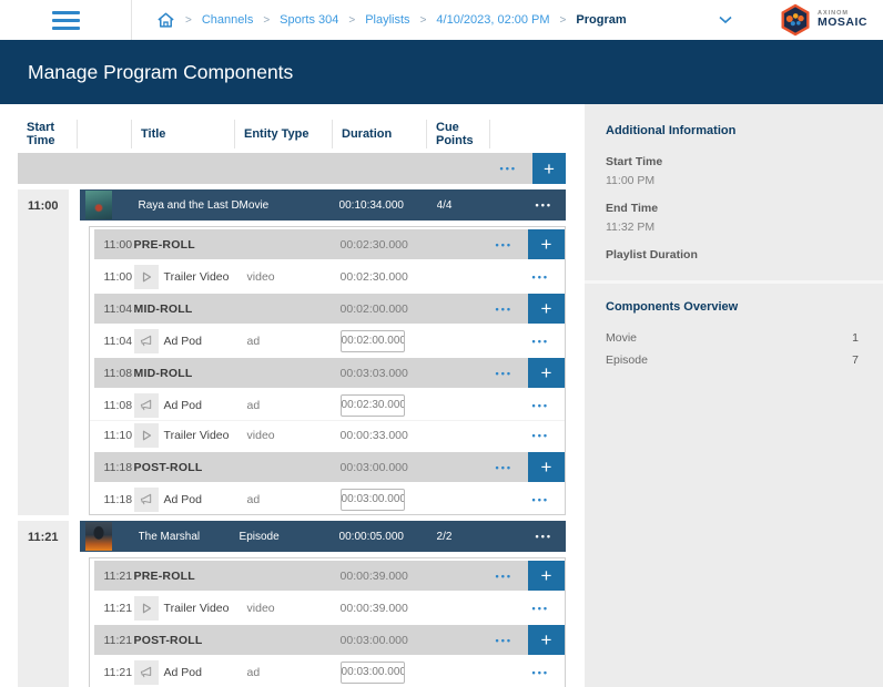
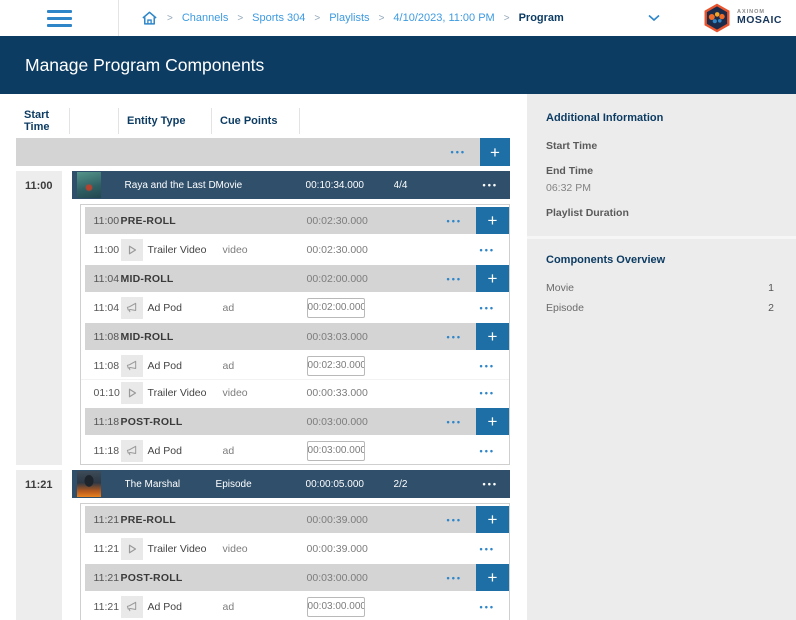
  >
  Channels
  >
  Sports 304
  >
  Playlists
  >
- 4/10/2023, 02:00 PM
+ 4/10/2023, 11:00 PM
  >
  Program
  MOSAIC
  Manage Program Components
  Start Time
- Title
  Entity Type
- Duration
  Cue Points
  •••
  +
  11:00
  Raya and the Last D
  Movie
  00:10:34.000
  4/4
  •••
  11:00
  PRE-ROLL
  00:02:30.000
  •••
  +
  11:00
  Trailer Video
  video
  00:02:30.000
  •••
  11:04
  MID-ROLL
  00:02:00.000
  •••
  +
  11:04
  Ad Pod
  ad
  00:02:00.000
  •••
  11:08
  MID-ROLL
  00:03:03.000
  •••
  +
  11:08
  Ad Pod
  ad
  00:02:30.000
  •••
- 11:10
+ 01:10
  Trailer Video
  video
  00:00:33.000
  •••
  11:18
  POST-ROLL
  00:03:00.000
  •••
  +
  11:18
  Ad Pod
  ad
  00:03:00.000
  •••
  11:21
  The Marshal
  Episode
  00:00:05.000
  2/2
  •••
  11:21
  PRE-ROLL
  00:00:39.000
  •••
  +
  11:21
  Trailer Video
  video
  00:00:39.000
  •••
  11:21
  POST-ROLL
  00:03:00.000
  •••
  +
  11:21
  Ad Pod
  ad
  00:03:00.000
  •••
  Additional Information
  Start Time
- 11:00 PM
  End Time
- 11:32 PM
+ 06:32 PM
  Playlist Duration
  Components Overview
  Movie
  1
  Episode
- 7
+ 2
